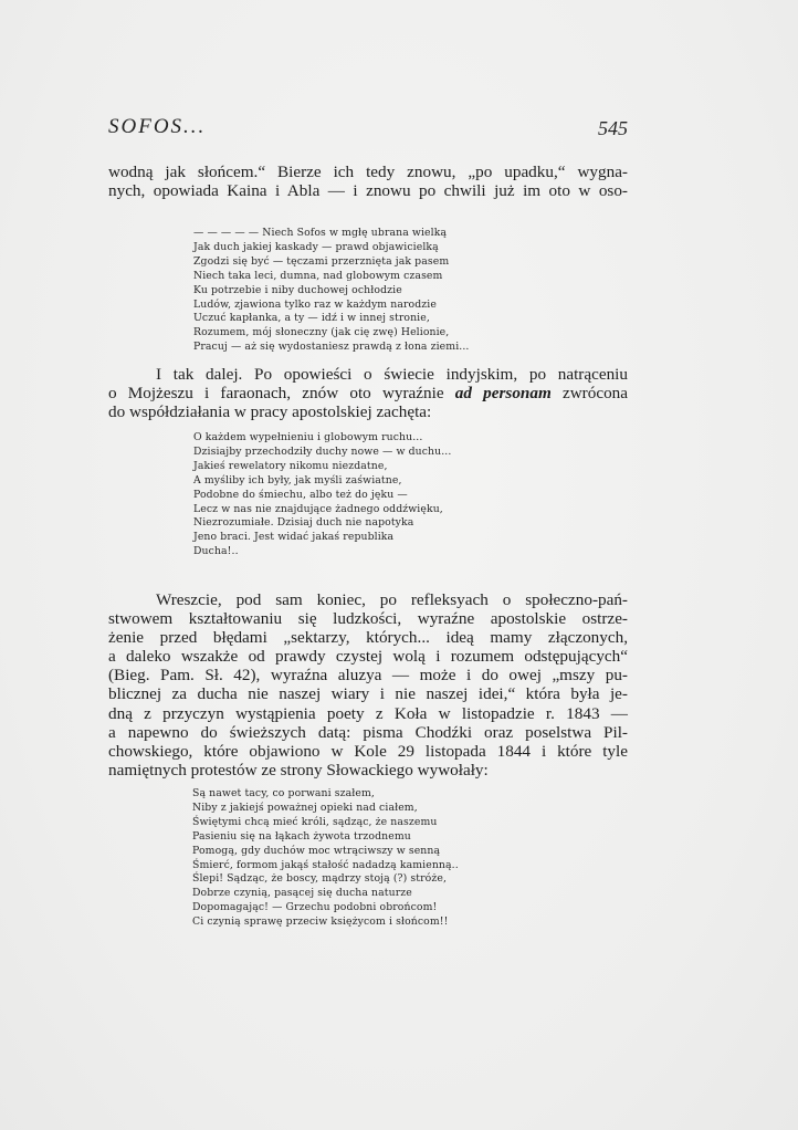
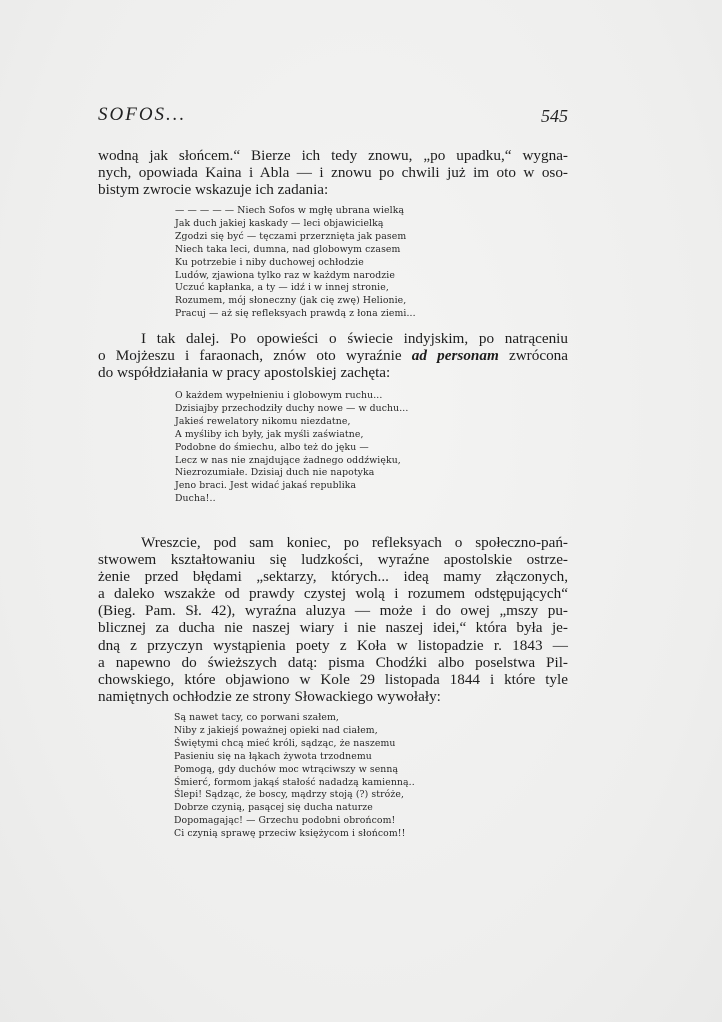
  SOFOS...
  545
  wodną jak słońcem.“ Bierze ich tedy znowu, „po upadku,“ wygna-
  nych, opowiada Kaina i Abla — i znowu po chwili już im oto w oso-
+ bistym zwrocie wskazuje ich zadania:
  — — — — — Niech Sofos w mgłę ubrana wielką
- Jak duch jakiej kaskady — prawd objawicielką
+ Jak duch jakiej kaskady — leci objawicielką
  Zgodzi się być — tęczami przerznięta jak pasem
  Niech taka leci, dumna, nad globowym czasem
  Ku potrzebie i niby duchowej ochłodzie
  Ludów, zjawiona tylko raz w każdym narodzie
  Uczuć kapłanka, a ty — idź i w innej stronie,
  Rozumem, mój słoneczny (jak cię zwę) Helionie,
- Pracuj — aż się wydostaniesz prawdą z łona ziemi...
+ Pracuj — aż się refleksyach prawdą z łona ziemi...
  I tak dalej. Po opowieści o świecie indyjskim, po natrąceniu
  o Mojżeszu i faraonach, znów oto wyraźnie ad personam zwrócona
  do współdziałania w pracy apostolskiej zachęta:
  O każdem wypełnieniu i globowym ruchu...
  Dzisiajby przechodziły duchy nowe — w duchu...
  Jakieś rewelatory nikomu niezdatne,
  A myśliby ich były, jak myśli zaświatne,
  Podobne do śmiechu, albo też do jęku —
  Lecz w nas nie znajdujące żadnego oddźwięku,
  Niezrozumiałe. Dzisiaj duch nie napotyka
  Jeno braci. Jest widać jakaś republika
  Ducha!..
  Wreszcie, pod sam koniec, po refleksyach o społeczno-pań-
  stwowem kształtowaniu się ludzkości, wyraźne apostolskie ostrze-
  żenie przed błędami „sektarzy, których... ideą mamy złączonych,
  a daleko wszakże od prawdy czystej wolą i rozumem odstępujących“
  (Bieg. Pam. Sł. 42), wyraźna aluzya — może i do owej „mszy pu-
  blicznej za ducha nie naszej wiary i nie naszej idei,“ która była je-
  dną z przyczyn wystąpienia poety z Koła w listopadzie r. 1843 —
- a napewno do świeższych datą: pisma Chodźki oraz poselstwa Pil-
+ a napewno do świeższych datą: pisma Chodźki albo poselstwa Pil-
  chowskiego, które objawiono w Kole 29 listopada 1844 i które tyle
- namiętnych protestów ze strony Słowackiego wywołały:
+ namiętnych ochłodzie ze strony Słowackiego wywołały:
  Są nawet tacy, co porwani szałem,
  Niby z jakiejś poważnej opieki nad ciałem,
  Świętymi chcą mieć króli, sądząc, że naszemu
  Pasieniu się na łąkach żywota trzodnemu
  Pomogą, gdy duchów moc wtrąciwszy w senną
  Śmierć, formom jakąś stałość nadadzą kamienną..
  Ślepi! Sądząc, że boscy, mądrzy stoją (?) stróże,
  Dobrze czynią, pasącej się ducha naturze
  Dopomagając! — Grzechu podobni obrońcom!
  Ci czynią sprawę przeciw księżycom i słońcom!!
